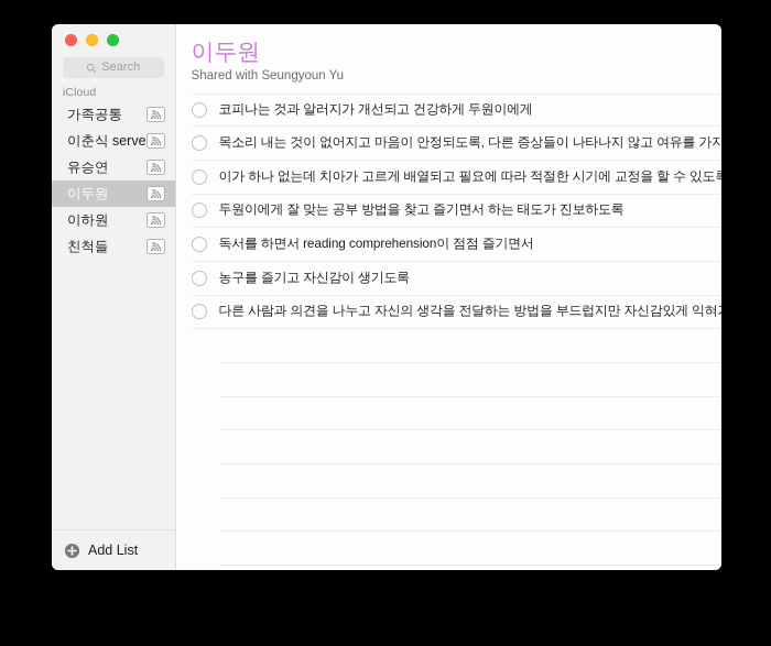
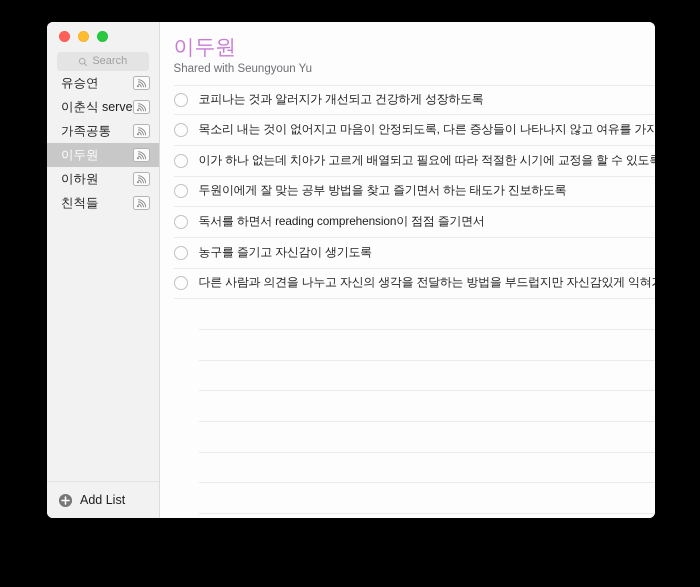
  Search
- iCloud
- 가족공통
+ 유승연
  이춘식 serve
- 유승연
+ 가족공통
  이두원
  이하원
  친척들
  Add List
  이두원
  Shared with Seungyoun Yu
- 코피나는 것과 알러지가 개선되고 건강하게 두원이에게
+ 코피나는 것과 알러지가 개선되고 건강하게 성장하도록
  목소리 내는 것이 없어지고 마음이 안정되도록, 다른 증상들이 나타나지 않고 여유를 가지
  이가 하나 없는데 치아가 고르게 배열되고 필요에 따라 적절한 시기에 교정을 할 수 있도
  두원이에게 잘 맞는 공부 방법을 찾고 즐기면서 하는 태도가 진보하도록
  독서를 하면서 reading comprehension이 점점 즐기면서
  농구를 즐기고 자신감이 생기도록
  다른 사람과 의견을 나누고 자신의 생각을 전달하는 방법을 부드럽지만 자신감있게 익혀
